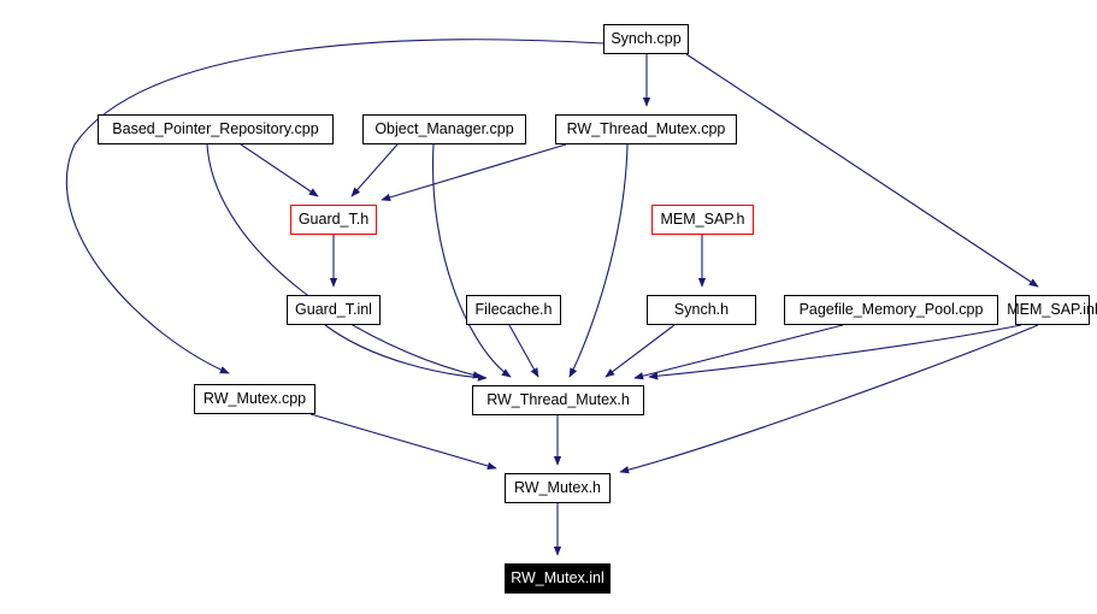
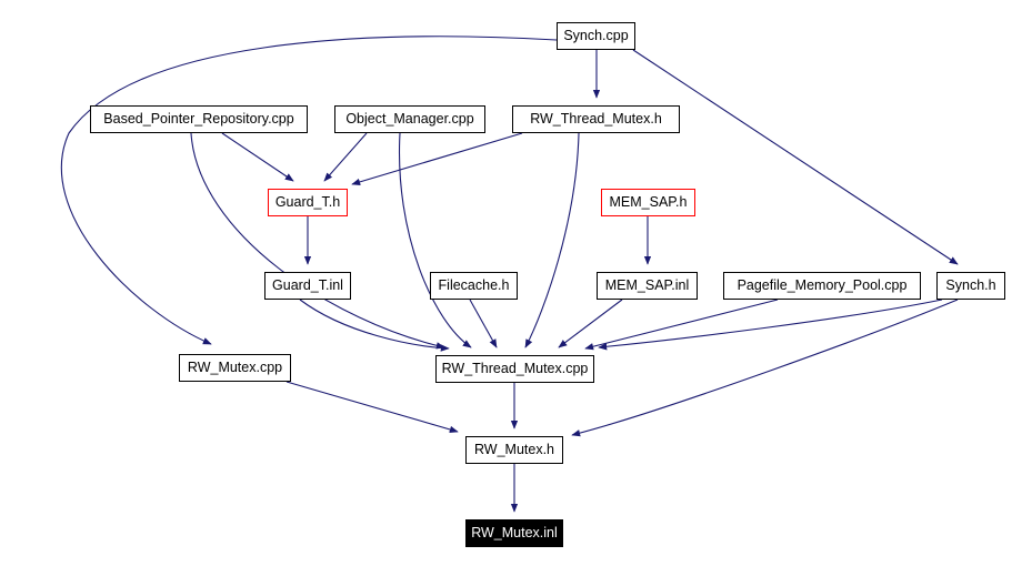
  Synch.cpp
  Based_Pointer_Repository.cpp
  Object_Manager.cpp
- RW_Thread_Mutex.cpp
+ RW_Thread_Mutex.h
  Guard_T.h
  MEM_SAP.h
  Guard_T.inl
  Filecache.h
- Synch.h
+ MEM_SAP.inl
  Pagefile_Memory_Pool.cpp
- MEM_SAP.inl
+ Synch.h
  RW_Mutex.cpp
- RW_Thread_Mutex.h
+ RW_Thread_Mutex.cpp
  RW_Mutex.h
  RW_Mutex.inl
